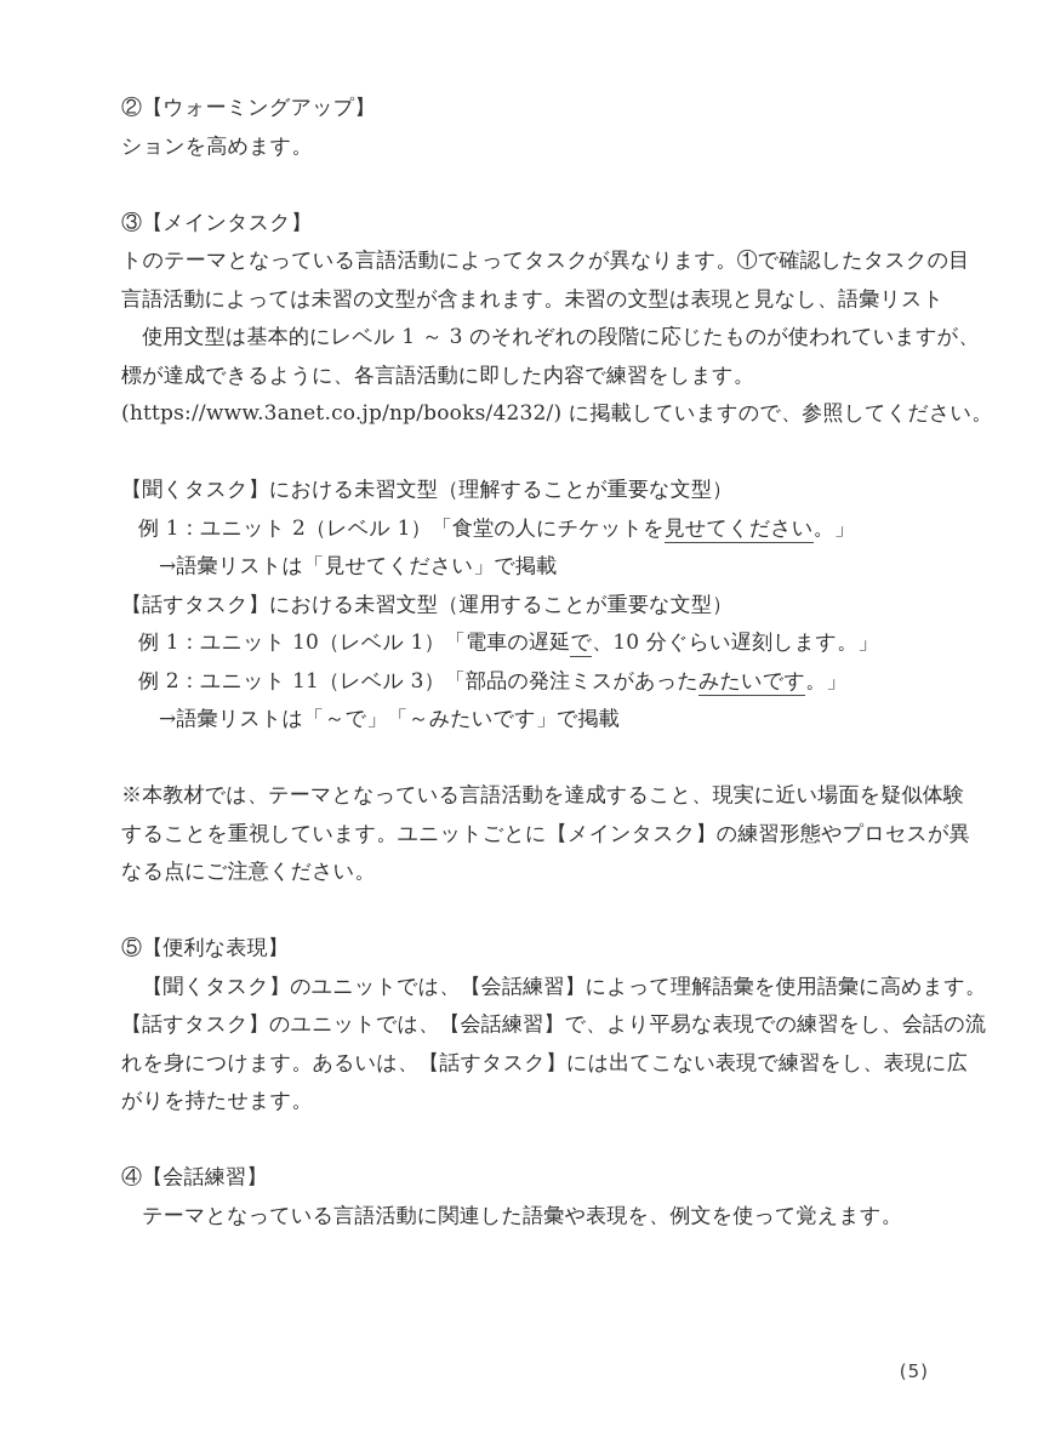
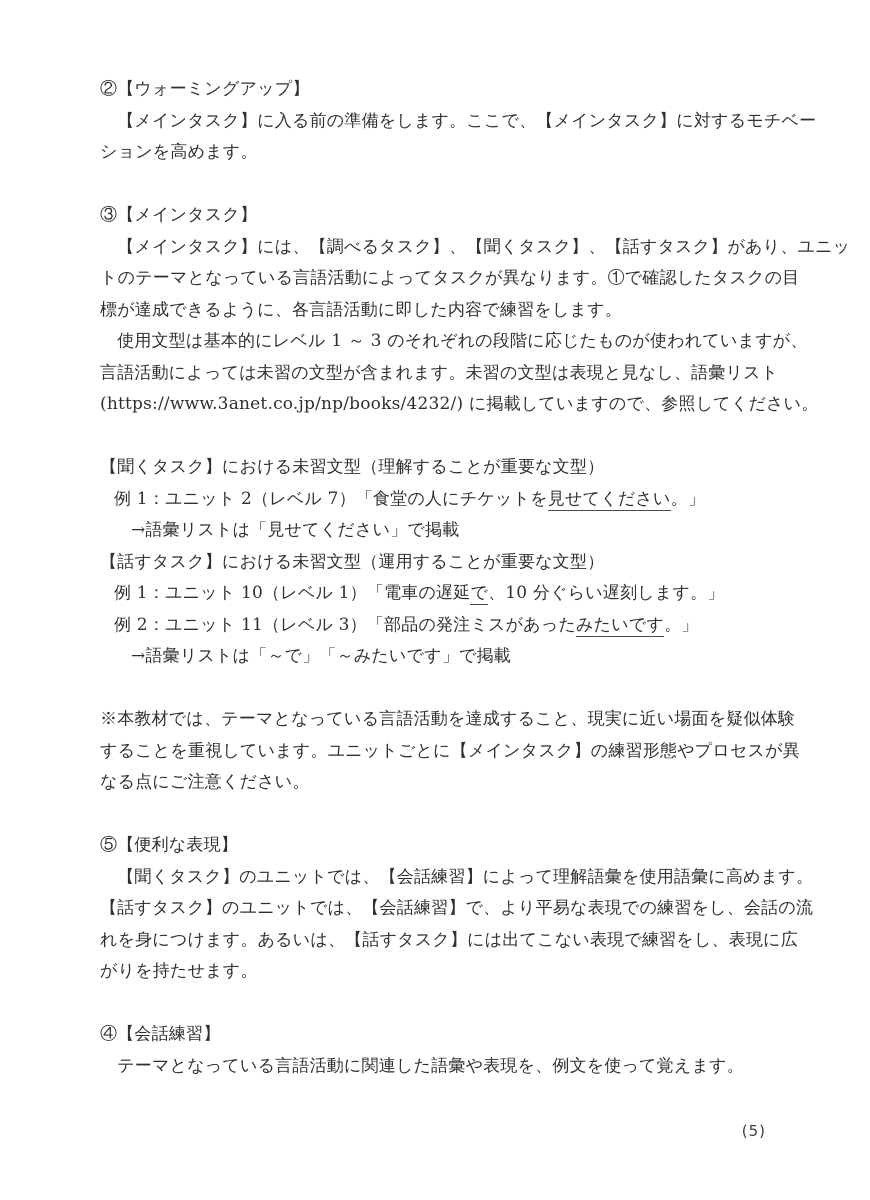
  ②【ウォーミングアップ】
+ 【メインタスク】に入る前の準備をします。ここで、【メインタスク】に対するモチベー
  ションを高めます。
  ③【メインタスク】
+ 【メインタスク】には、【調べるタスク】、【聞くタスク】、【話すタスク】があり、ユニッ
  トのテーマとなっている言語活動によってタスクが異なります。①で確認したタスクの目
- 言語活動によっては未習の文型が含まれます。未習の文型は表現と見なし、語彙リスト
+ 標が達成できるように、各言語活動に即した内容で練習をします。
  使用文型は基本的にレベル 1 ～ 3 のそれぞれの段階に応じたものが使われていますが、
- 標が達成できるように、各言語活動に即した内容で練習をします。
+ 言語活動によっては未習の文型が含まれます。未習の文型は表現と見なし、語彙リスト
  (https://www.3anet.co.jp/np/books/4232/) に掲載していますので、参照してください。
  【聞くタスク】における未習文型（理解することが重要な文型）
- 例 1：ユニット 2（レベル 1）「食堂の人にチケットを見せてください。」
+ 例 1：ユニット 2（レベル 7）「食堂の人にチケットを見せてください。」
  →語彙リストは「見せてください」で掲載
  【話すタスク】における未習文型（運用することが重要な文型）
  例 1：ユニット 10（レベル 1）「電車の遅延で、10 分ぐらい遅刻します。」
  例 2：ユニット 11（レベル 3）「部品の発注ミスがあったみたいです。」
  →語彙リストは「～で」「～みたいです」で掲載
  ※本教材では、テーマとなっている言語活動を達成すること、現実に近い場面を疑似体験
  することを重視しています。ユニットごとに【メインタスク】の練習形態やプロセスが異
  なる点にご注意ください。
  ⑤【便利な表現】
  【聞くタスク】のユニットでは、【会話練習】によって理解語彙を使用語彙に高めます。
  【話すタスク】のユニットでは、【会話練習】で、より平易な表現での練習をし、会話の流
  れを身につけます。あるいは、【話すタスク】には出てこない表現で練習をし、表現に広
  がりを持たせます。
  ④【会話練習】
  テーマとなっている言語活動に関連した語彙や表現を、例文を使って覚えます。
  (5)
